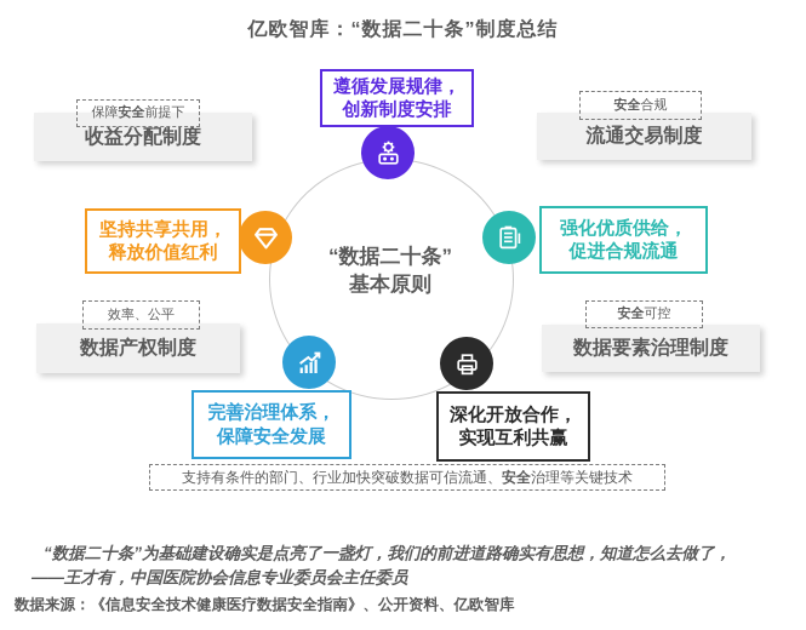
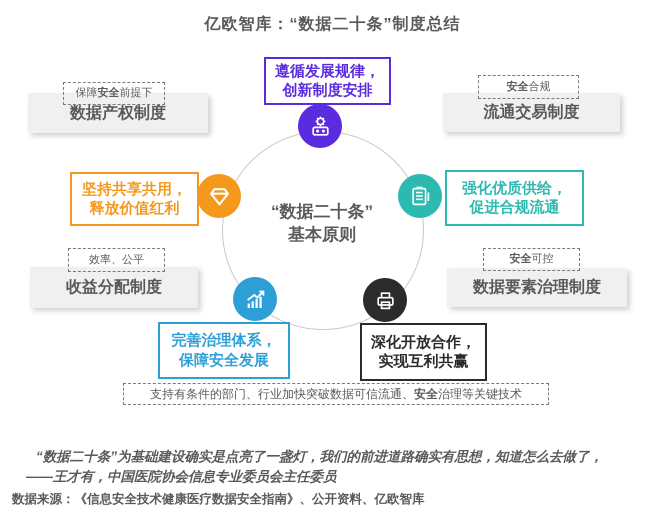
  亿欧智库：“数据二十条”制度总结
  “数据二十条”
  基本原则
  遵循发展规律，
  创新制度安排
  坚持共享共用，
  释放价值红利
  强化优质供给，
  促进合规流通
  完善治理体系，
  保障安全发展
  深化开放合作，
  实现互利共赢
- 收益分配制度
+ 数据产权制度
  流通交易制度
- 数据产权制度
+ 收益分配制度
  数据要素治理制度
  保障
  安全
  前提下
  安全
  合规
  效率、公平
  安全
  可控
  支持有条件的部门、行业加快突破数据可信流通、
  安全
  治理等关键技术
  “数据二十条”为基础建设确实是点亮了一盏灯，我们的前进道路确实有思想，知道怎么去做了，
  ——王才有，中国医院协会信息专业委员会主任委员
  数据来源：《信息安全技术健康医疗数据安全指南》、公开资料、亿欧智库
